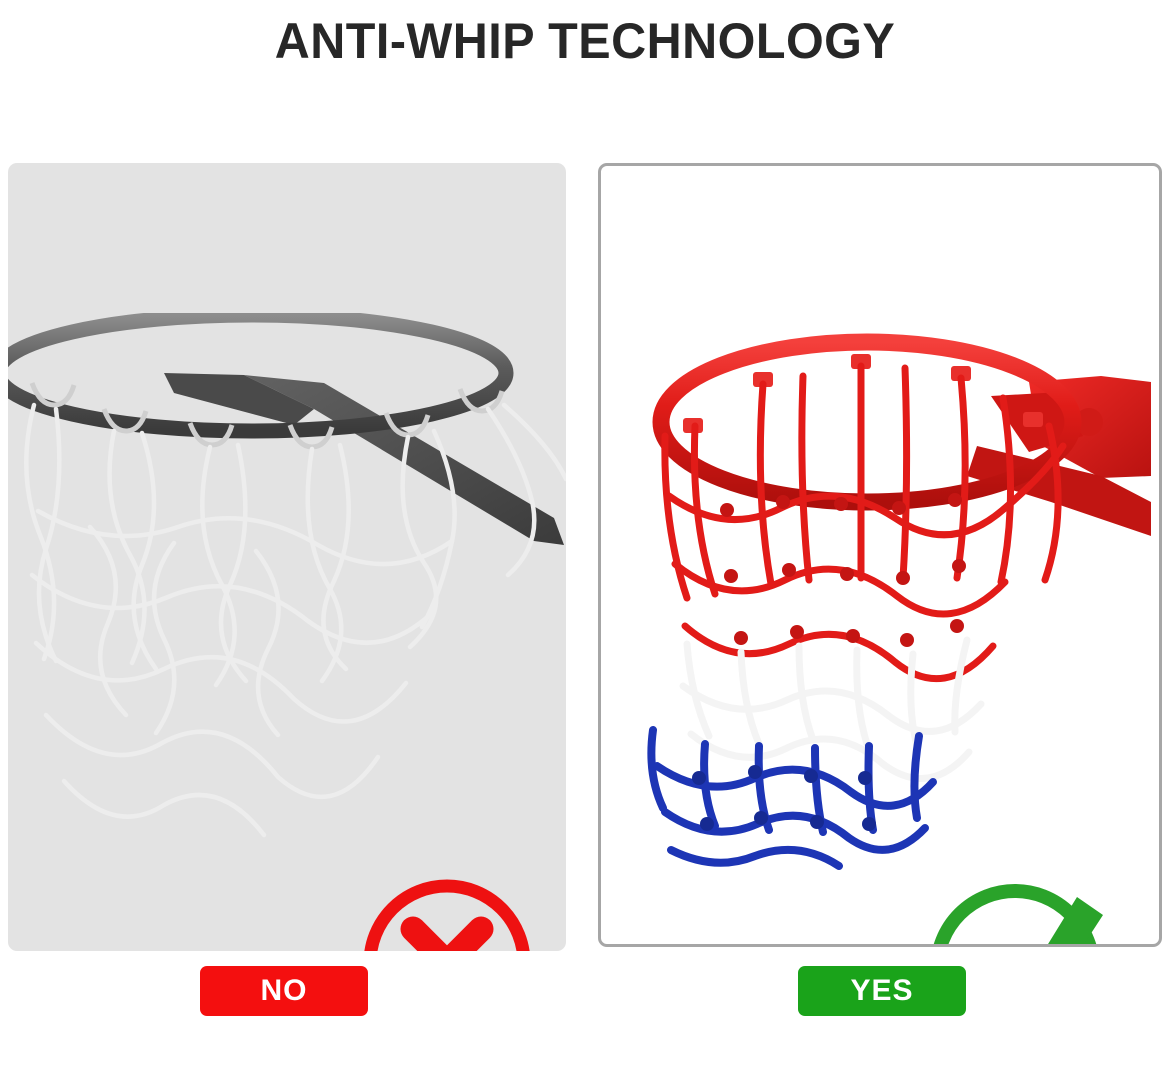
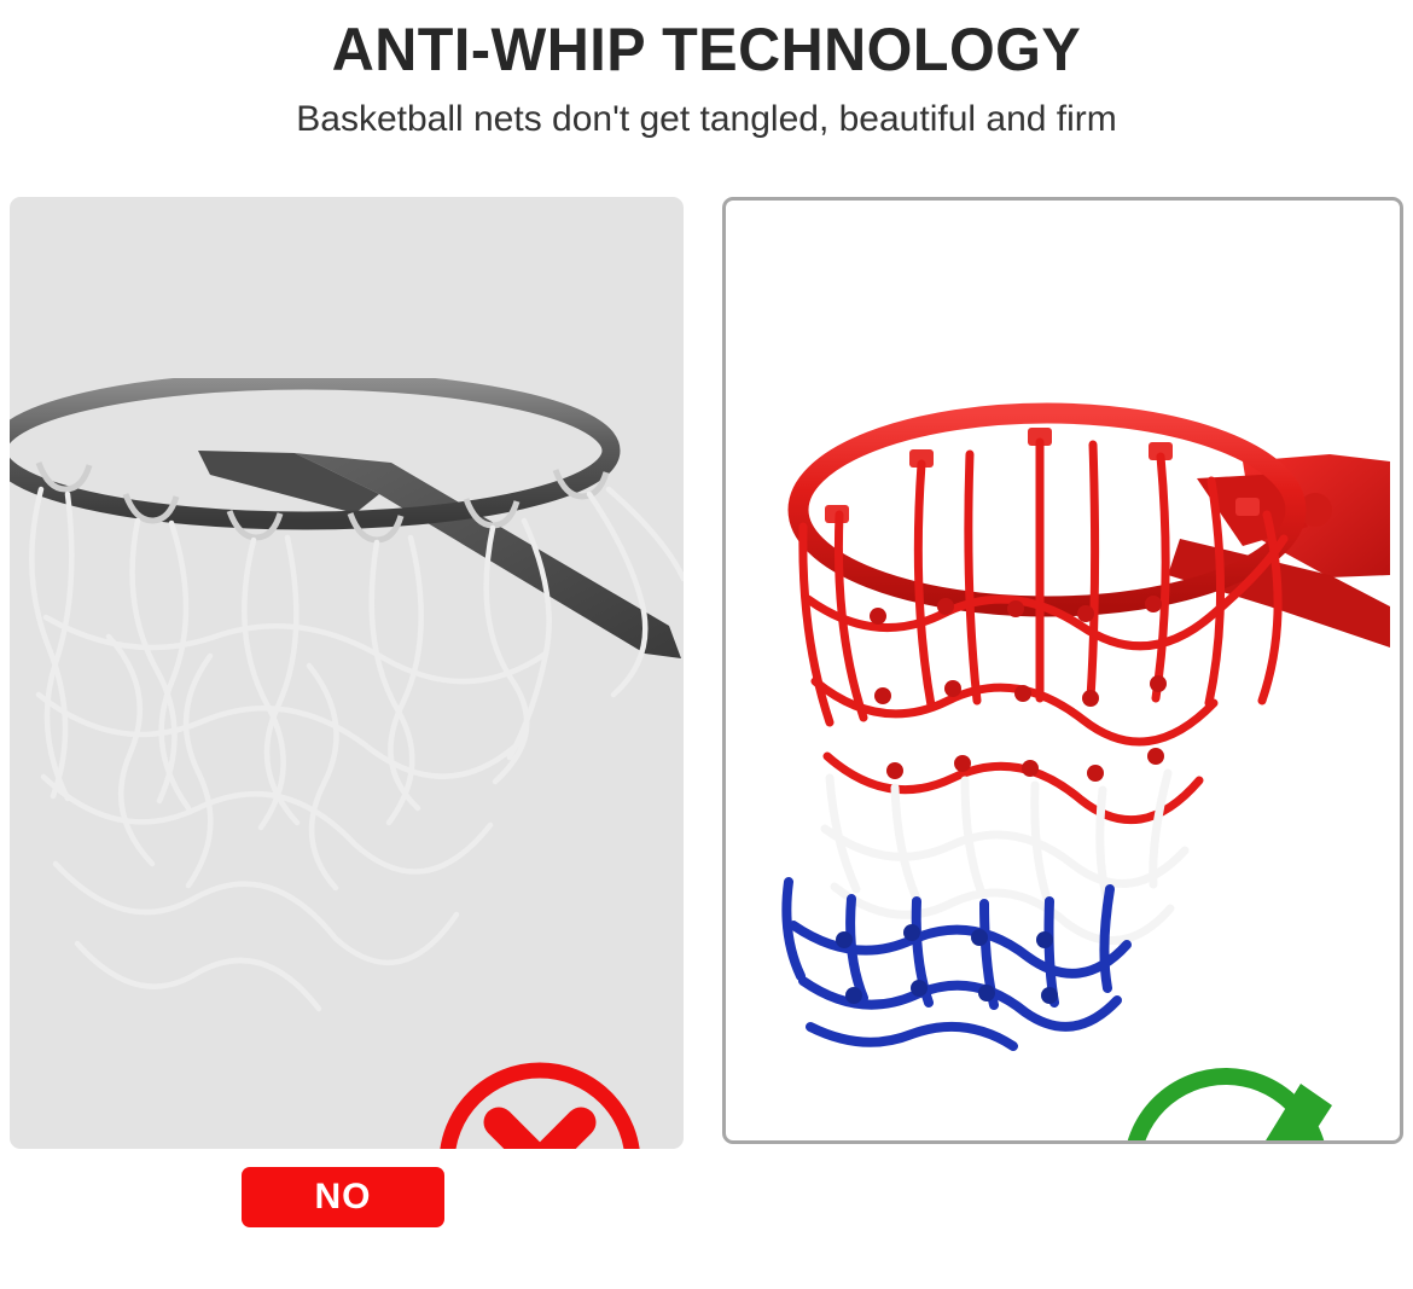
  ANTI-WHIP TECHNOLOGY
+ Basketball nets don't get tangled, beautiful and firm
  NO
- YES
